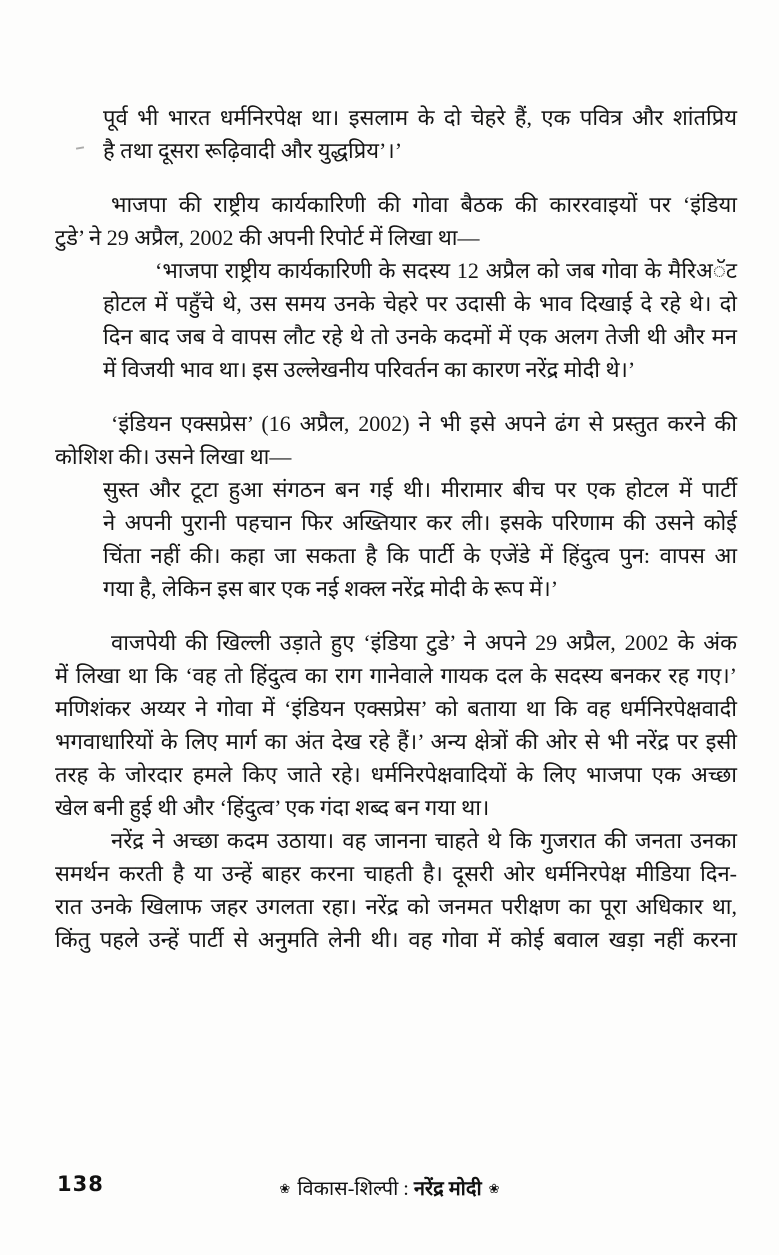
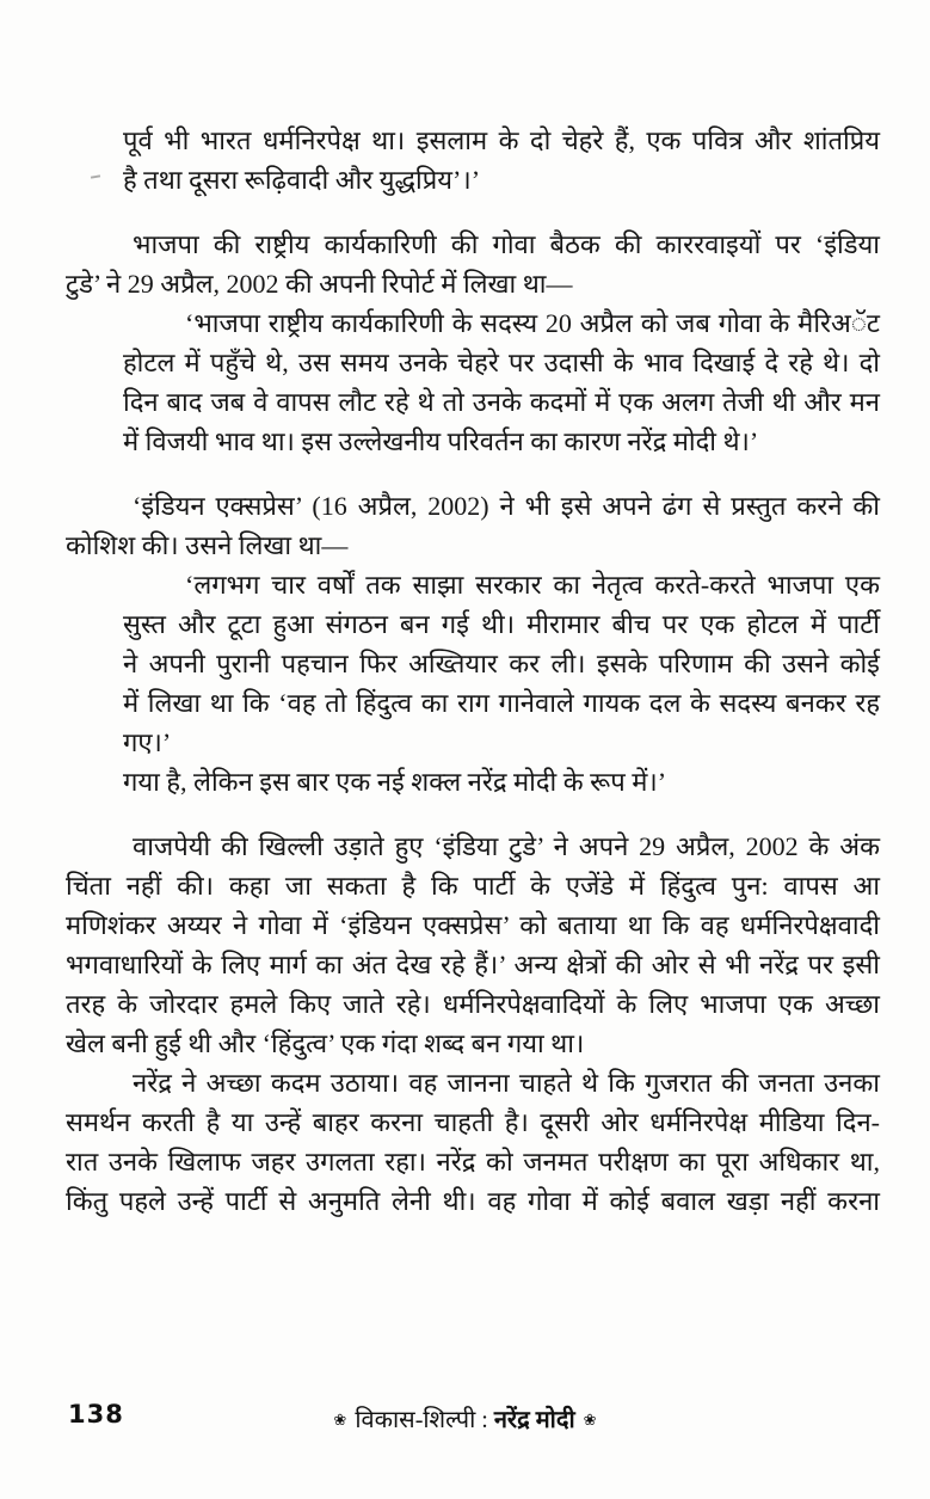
  पूर्व भी भारत धर्मनिरपेक्ष था। इसलाम के दो चेहरे हैं, एक पवित्र और शांतप्रिय
  है तथा दूसरा रूढ़िवादी और युद्धप्रिय’।’
  भाजपा की राष्ट्रीय कार्यकारिणी की गोवा बैठक की काररवाइयों पर ‘इंडिया
  टुडे’ ने 29 अप्रैल, 2002 की अपनी रिपोर्ट में लिखा था—
- ‘भाजपा राष्ट्रीय कार्यकारिणी के सदस्य 12 अप्रैल को जब गोवा के मैरिअॅट
+ ‘भाजपा राष्ट्रीय कार्यकारिणी के सदस्य 20 अप्रैल को जब गोवा के मैरिअॅट
  होटल में पहुँचे थे, उस समय उनके चेहरे पर उदासी के भाव दिखाई दे रहे थे। दो
  दिन बाद जब वे वापस लौट रहे थे तो उनके कदमों में एक अलग तेजी थी और मन
  में विजयी भाव था। इस उल्लेखनीय परिवर्तन का कारण नरेंद्र मोदी थे।’
  ‘इंडियन एक्सप्रेस’ (16 अप्रैल, 2002) ने भी इसे अपने ढंग से प्रस्तुत करने की
  कोशिश की। उसने लिखा था—
+ ‘लगभग चार वर्षों तक साझा सरकार का नेतृत्व करते-करते भाजपा एक
  सुस्त और टूटा हुआ संगठन बन गई थी। मीरामार बीच पर एक होटल में पार्टी
  ने अपनी पुरानी पहचान फिर अख्तियार कर ली। इसके परिणाम की उसने कोई
- चिंता नहीं की। कहा जा सकता है कि पार्टी के एजेंडे में हिंदुत्व पुन: वापस आ
+ में लिखा था कि ‘वह तो हिंदुत्व का राग गानेवाले गायक दल के सदस्य बनकर रह गए।’
  गया है, लेकिन इस बार एक नई शक्ल नरेंद्र मोदी के रूप में।’
  वाजपेयी की खिल्ली उड़ाते हुए ‘इंडिया टुडे’ ने अपने 29 अप्रैल, 2002 के अंक
- में लिखा था कि ‘वह तो हिंदुत्व का राग गानेवाले गायक दल के सदस्य बनकर रह गए।’
+ चिंता नहीं की। कहा जा सकता है कि पार्टी के एजेंडे में हिंदुत्व पुन: वापस आ
  मणिशंकर अय्यर ने गोवा में ‘इंडियन एक्सप्रेस’ को बताया था कि वह धर्मनिरपेक्षवादी
  भगवाधारियों के लिए मार्ग का अंत देख रहे हैं।’ अन्य क्षेत्रों की ओर से भी नरेंद्र पर इसी
  तरह के जोरदार हमले किए जाते रहे। धर्मनिरपेक्षवादियों के लिए भाजपा एक अच्छा
  खेल बनी हुई थी और ‘हिंदुत्व’ एक गंदा शब्द बन गया था।
  नरेंद्र ने अच्छा कदम उठाया। वह जानना चाहते थे कि गुजरात की जनता उनका
  समर्थन करती है या उन्हें बाहर करना चाहती है। दूसरी ओर धर्मनिरपेक्ष मीडिया दिन-
  रात उनके खिलाफ जहर उगलता रहा। नरेंद्र को जनमत परीक्षण का पूरा अधिकार था,
  किंतु पहले उन्हें पार्टी से अनुमति लेनी थी। वह गोवा में कोई बवाल खड़ा नहीं करना
  138
  ❀ विकास-शिल्पी : नरेंद्र मोदी ❀
